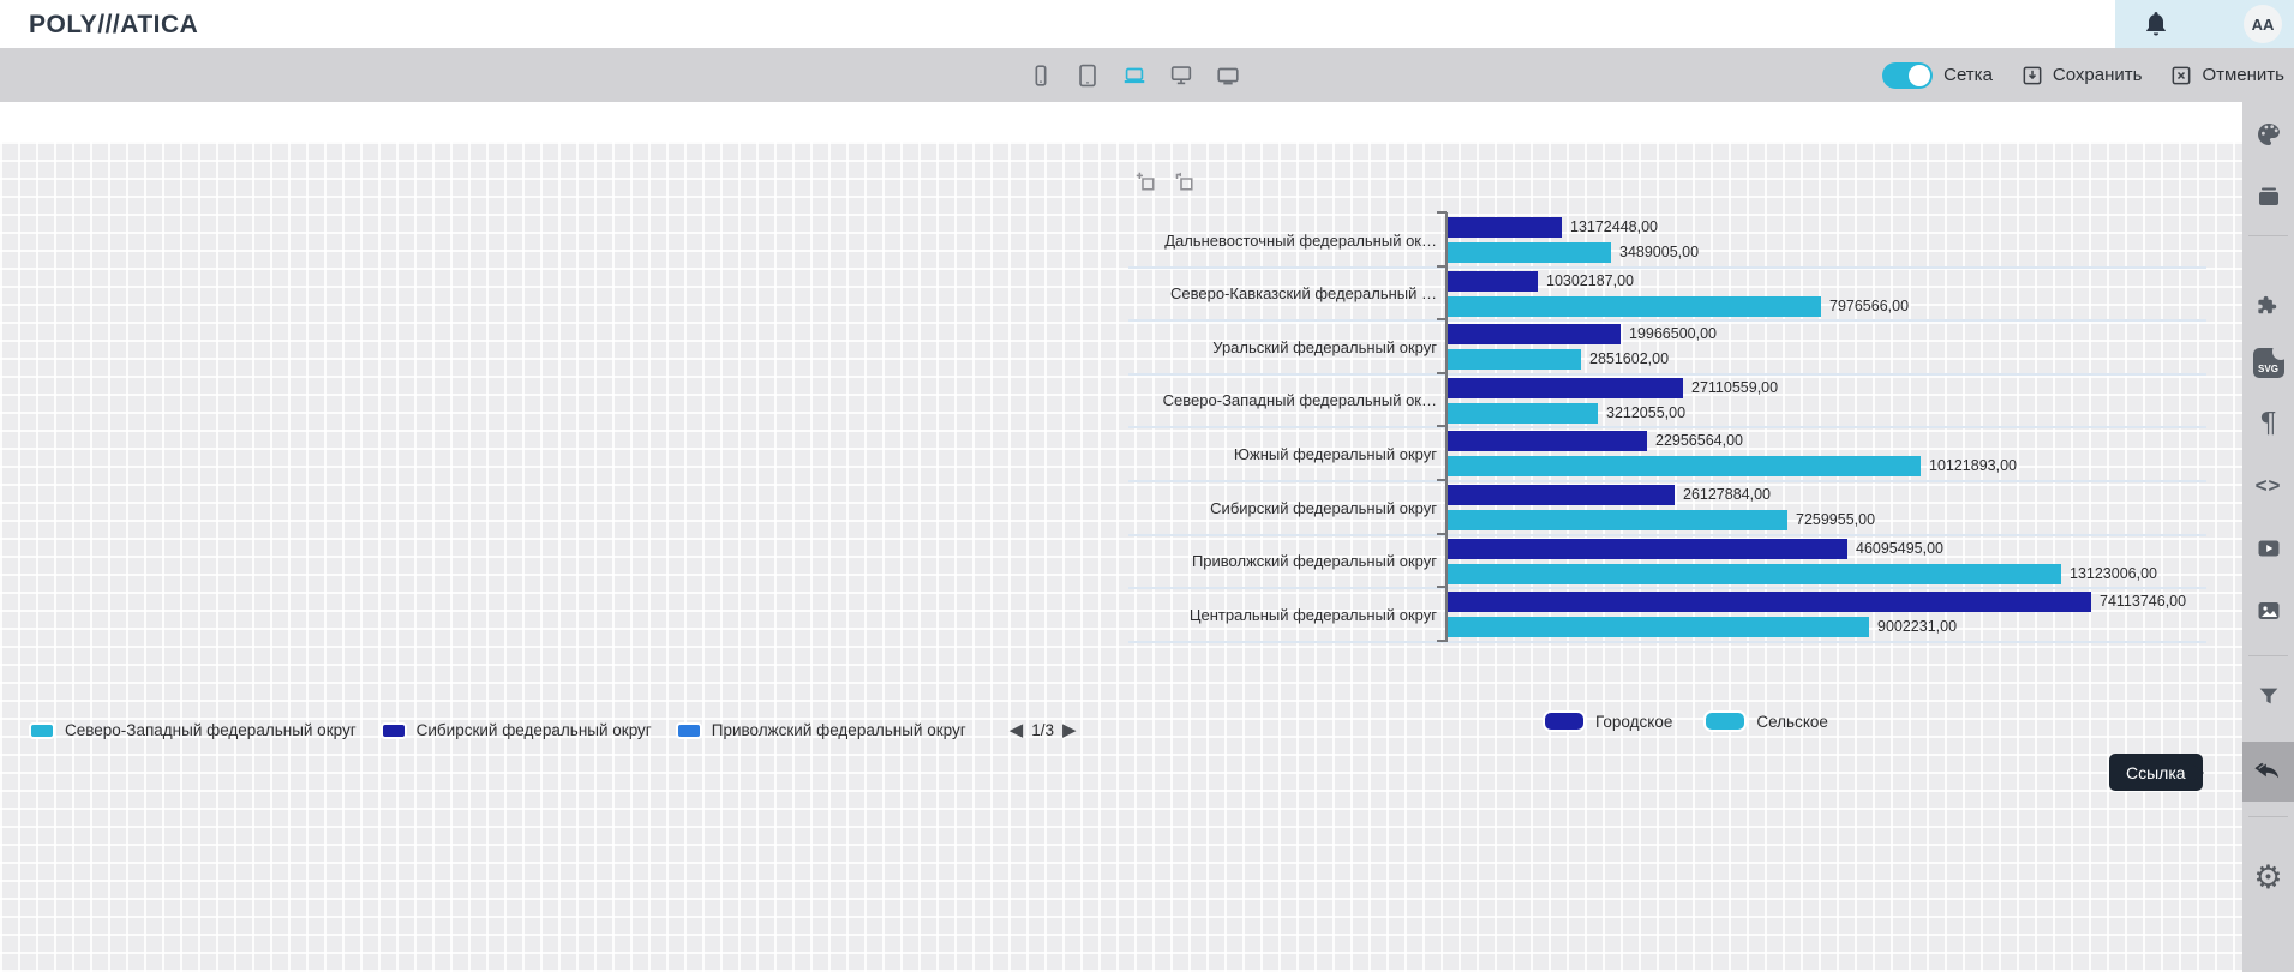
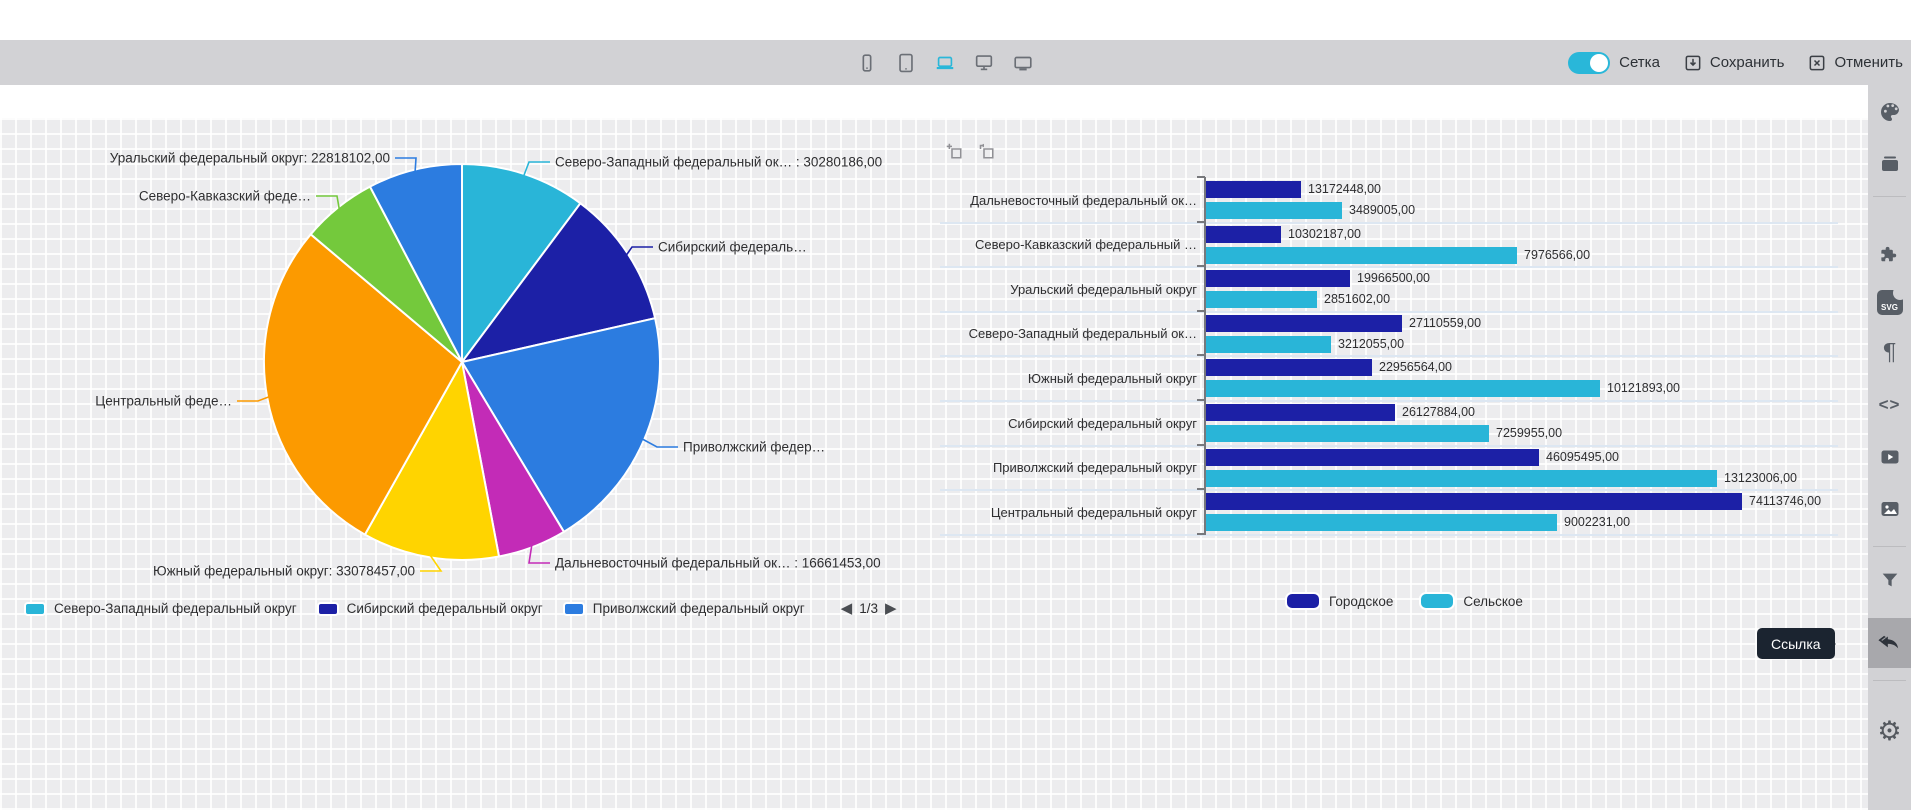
- POLY///ATICA
- AA
  Сетка
  Сохранить
  Отменить
+ Северо-Западный федеральный ок… : 30280186,00
+ Сибирский федераль…
+ Приволжский федер…
+ Дальневосточный федеральный ок… : 16661453,00
+ Южный федеральный округ: 33078457,00
+ Центральный феде…
+ Северо-Кавказский феде…
+ Уральский федеральный округ: 22818102,00
  Северо-Западный федеральный округ
  Сибирский федеральный округ
  Приволжский федеральный округ
  ◀
  1/3
  ▶
  Дальневосточный федеральный ок…
  13172448,00
  3489005,00
  Северо-Кавказский федеральный …
  10302187,00
  7976566,00
  Уральский федеральный округ
  19966500,00
  2851602,00
  Северо-Западный федеральный ок…
  27110559,00
  3212055,00
  Южный федеральный округ
  22956564,00
  10121893,00
  Сибирский федеральный округ
  26127884,00
  7259955,00
  Приволжский федеральный округ
  46095495,00
  13123006,00
  Центральный федеральный округ
  74113746,00
  9002231,00
  Городское
  Сельское
  SVG
  ¶
  <>
  ⚙
  Ссылка
